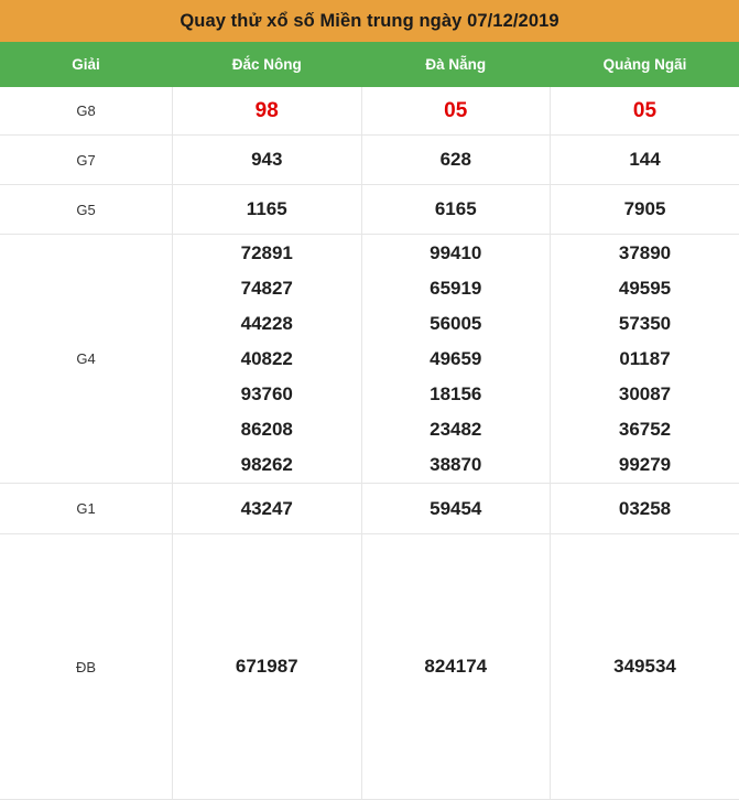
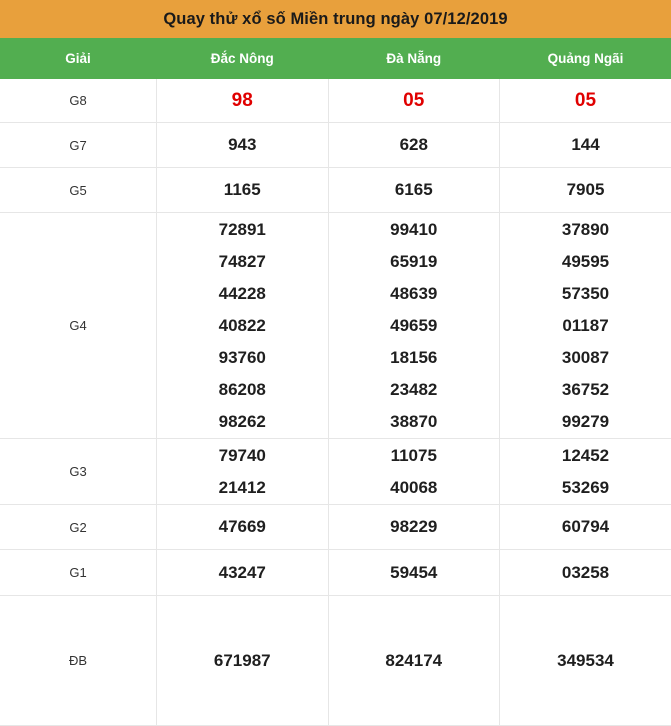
  Quay thử xổ số Miền trung ngày 07/12/2019
  Giải	Đắc Nông	Đà Nẵng	Quảng Ngãi
  G8	98	05	05
  G7	943	628	144
  G5	1165	6165	7905
- G4	72891748274422840822937608620898262	99410659195600549659181562348238870	37890495955735001187300873675299279
+ G4	72891748274422840822937608620898262	99410659194863949659181562348238870	37890495955735001187300873675299279
+ G3	7974021412	1107540068	1245253269
+ G2	47669	98229	60794
  G1	43247	59454	03258
  ĐB	671987	824174	349534
